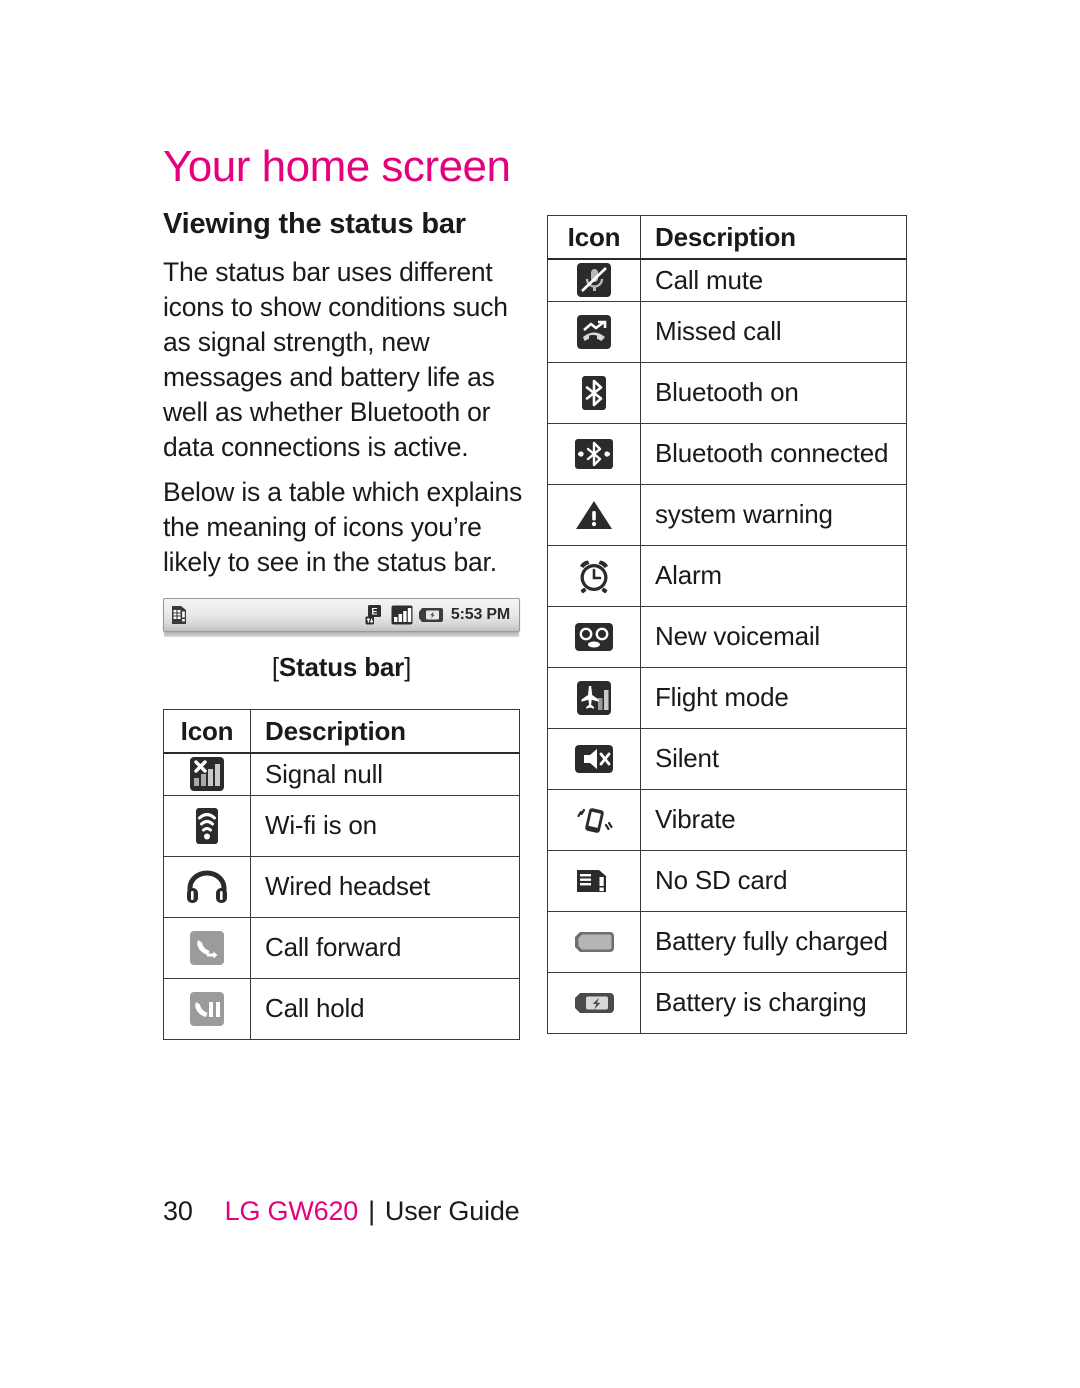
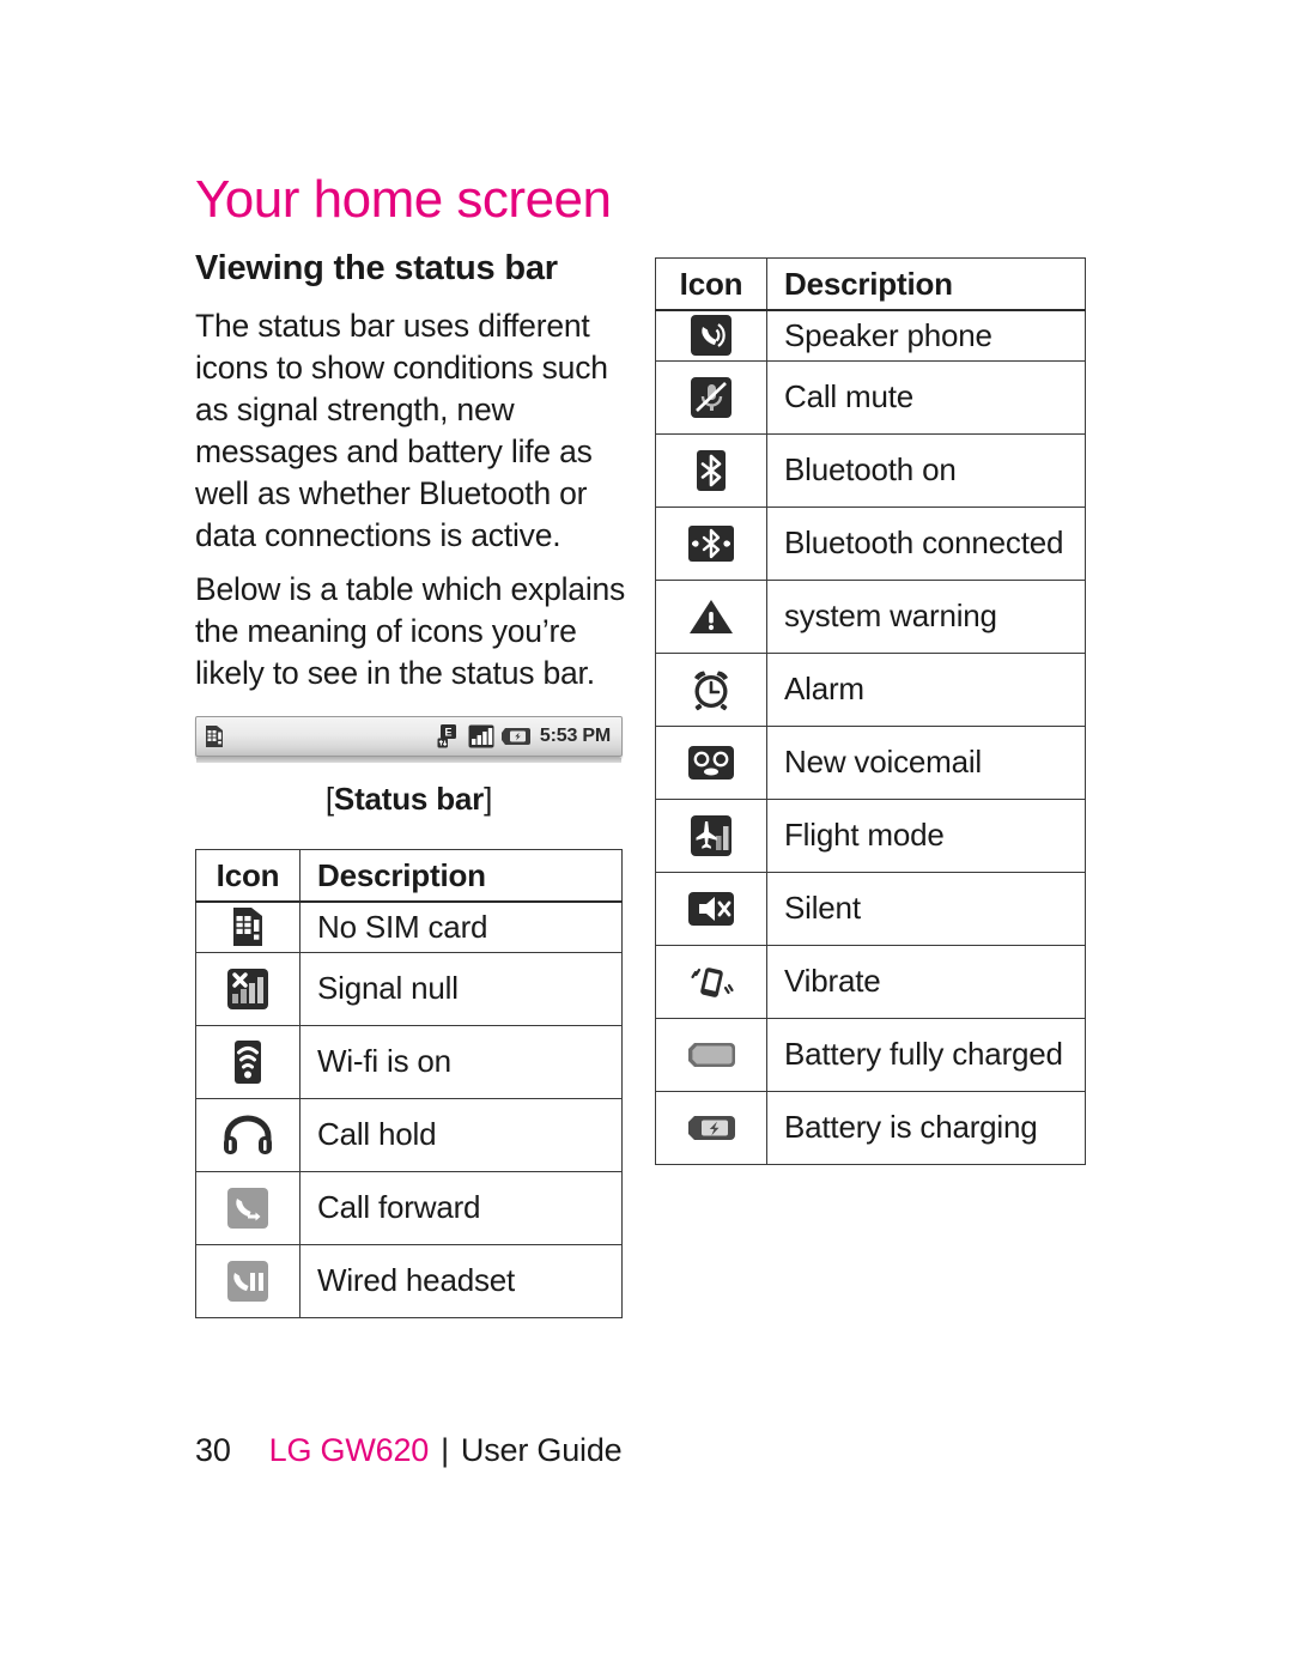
  Your home screen
  Viewing the status bar
  The status bar uses different icons to show conditions such as signal strength, new messages and battery life as well as whether Bluetooth or data connections is active.
  Below is a table which explains the meaning of icons you’re likely to see in the status bar.
  E
  5:53 PM
  [Status bar]
  Icon	Description
+ 	No SIM card
  	Signal null
  	Wi-fi is on
- 	Wired headset
+ 	Call hold
  	Call forward
- 	Call hold
+ 	Wired headset
  Icon	Description
+ 	Speaker phone
  	Call mute
- 	Missed call
  	Bluetooth on
  	Bluetooth connected
  	system warning
  	Alarm
  	New voicemail
  	Flight mode
  	Silent
  	Vibrate
- 	No SD card
  	Battery fully charged
  	Battery is charging
  30
  LG GW620
  |
  User Guide
